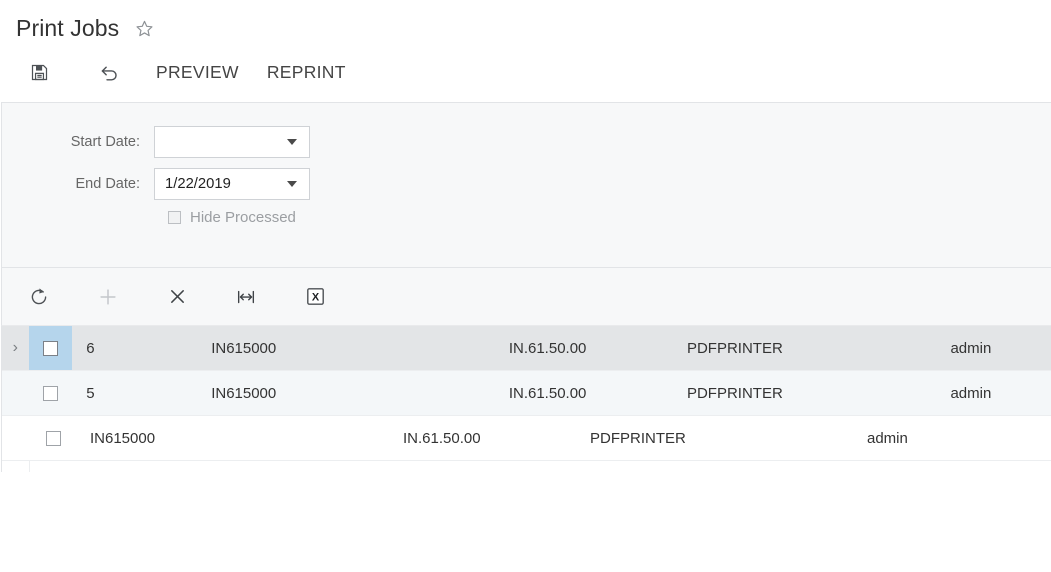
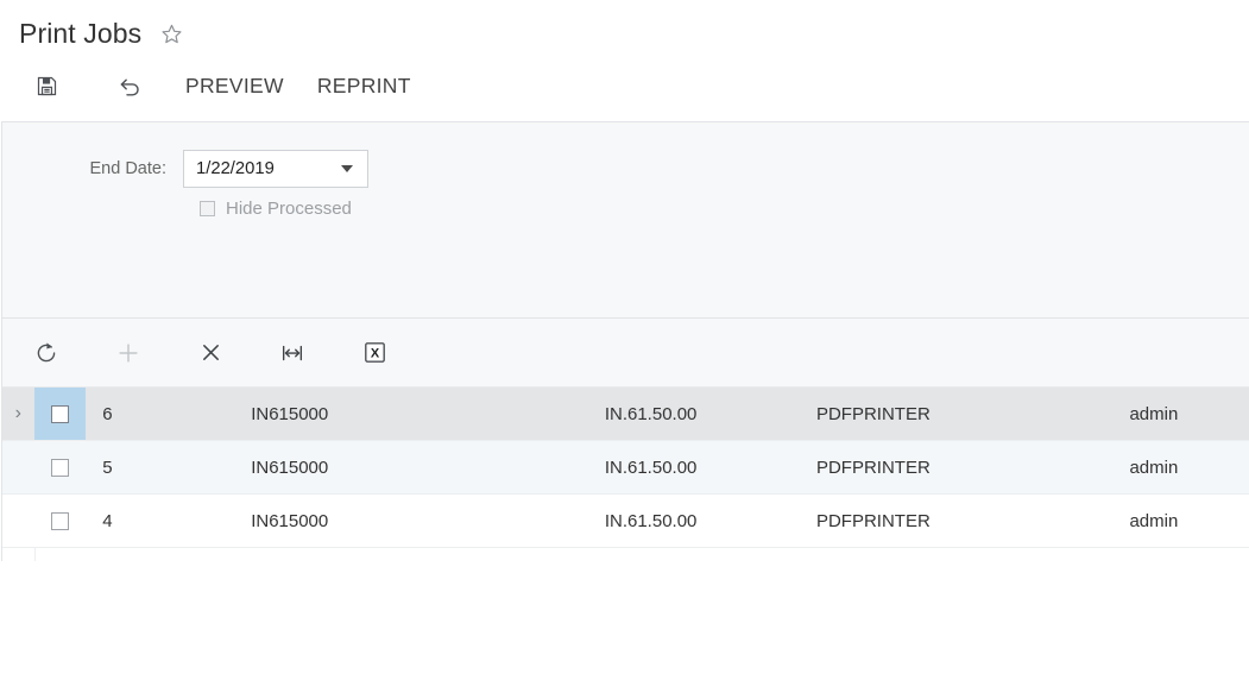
  Print Jobs
  PREVIEW
  REPRINT
- Start Date:
  End Date:
  1/22/2019
  Hide Processed
  X
  ›
  6
  IN615000
  IN.61.50.00
  PDFPRINTER
  admin
  5
  IN615000
  IN.61.50.00
  PDFPRINTER
  admin
+ 4
  IN615000
  IN.61.50.00
  PDFPRINTER
  admin
